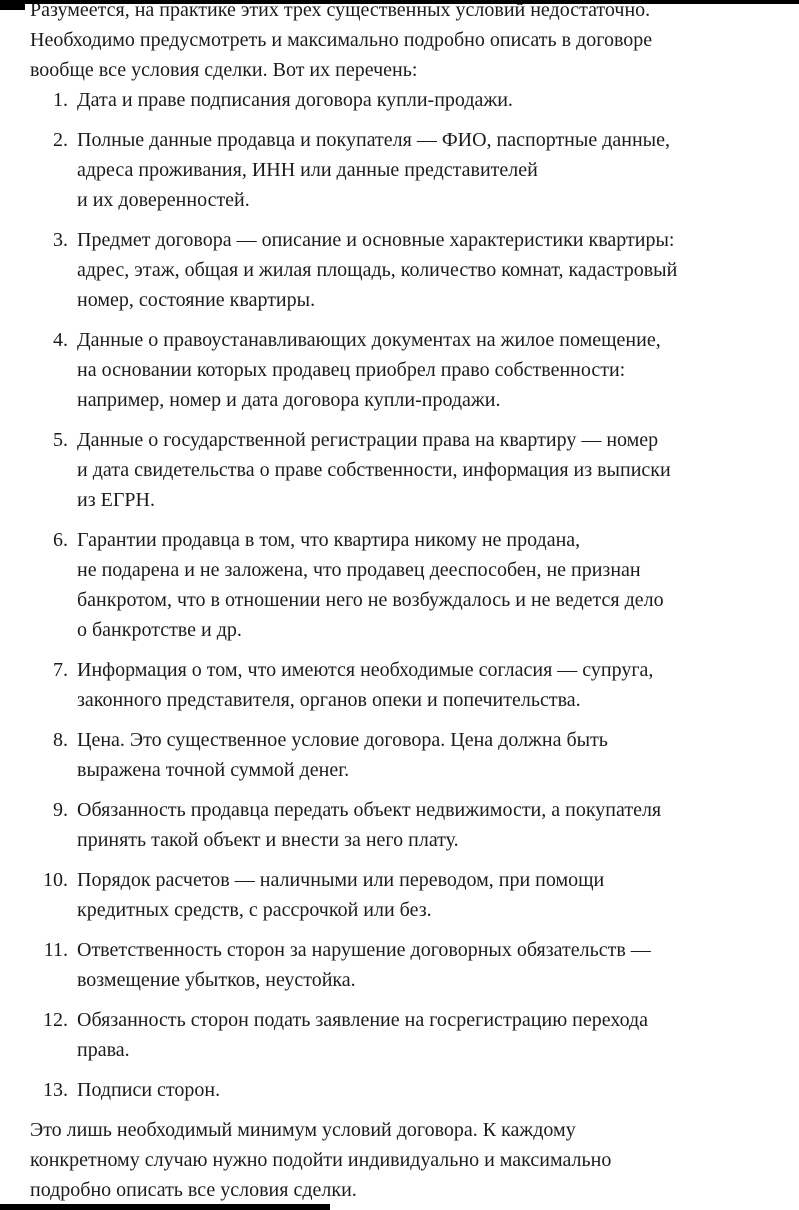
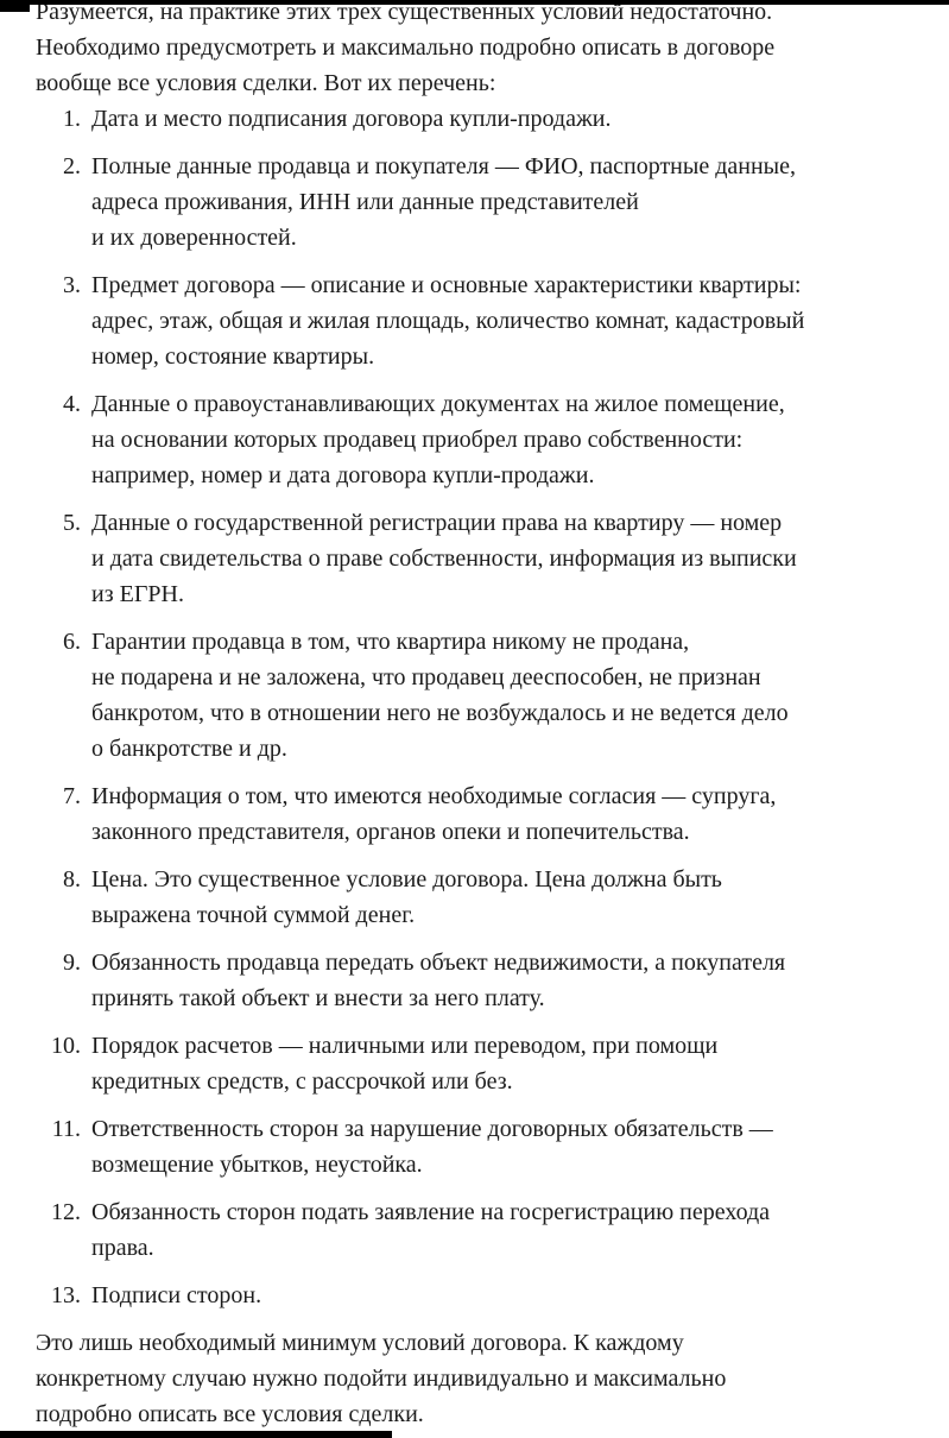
  Разумеется, на практике этих трех существенных условий недостаточно.
  Необходимо предусмотреть и максимально подробно описать в договоре
  вообще все условия сделки. Вот их перечень:
  1.
- Дата и праве подписания договора купли-продажи.
+ Дата и место подписания договора купли-продажи.
  2.
  Полные данные продавца и покупателя — ФИО, паспортные данные,
  адреса проживания, ИНН или данные представителей
  и их доверенностей.
  3.
  Предмет договора — описание и основные характеристики квартиры:
  адрес, этаж, общая и жилая площадь, количество комнат, кадастровый
  номер, состояние квартиры.
  4.
  Данные о правоустанавливающих документах на жилое помещение,
  на основании которых продавец приобрел право собственности:
  например, номер и дата договора купли-продажи.
  5.
  Данные о государственной регистрации права на квартиру — номер
  и дата свидетельства о праве собственности, информация из выписки
  из ЕГРН.
  6.
  Гарантии продавца в том, что квартира никому не продана,
  не подарена и не заложена, что продавец дееспособен, не признан
  банкротом, что в отношении него не возбуждалось и не ведется дело
  о банкротстве и др.
  7.
  Информация о том, что имеются необходимые согласия — супруга,
  законного представителя, органов опеки и попечительства.
  8.
  Цена. Это существенное условие договора. Цена должна быть
  выражена точной суммой денег.
  9.
  Обязанность продавца передать объект недвижимости, а покупателя
  принять такой объект и внести за него плату.
  10.
  Порядок расчетов — наличными или переводом, при помощи
  кредитных средств, с рассрочкой или без.
  11.
  Ответственность сторон за нарушение договорных обязательств —
  возмещение убытков, неустойка.
  12.
  Обязанность сторон подать заявление на госрегистрацию перехода
  права.
  13.
  Подписи сторон.
  Это лишь необходимый минимум условий договора. К каждому
  конкретному случаю нужно подойти индивидуально и максимально
  подробно описать все условия сделки.
